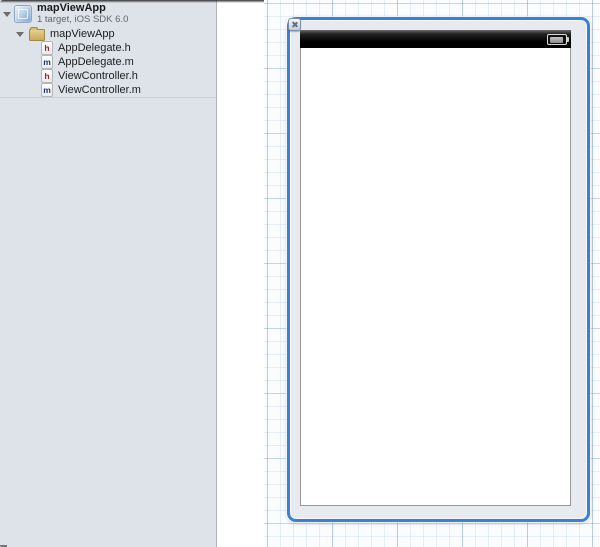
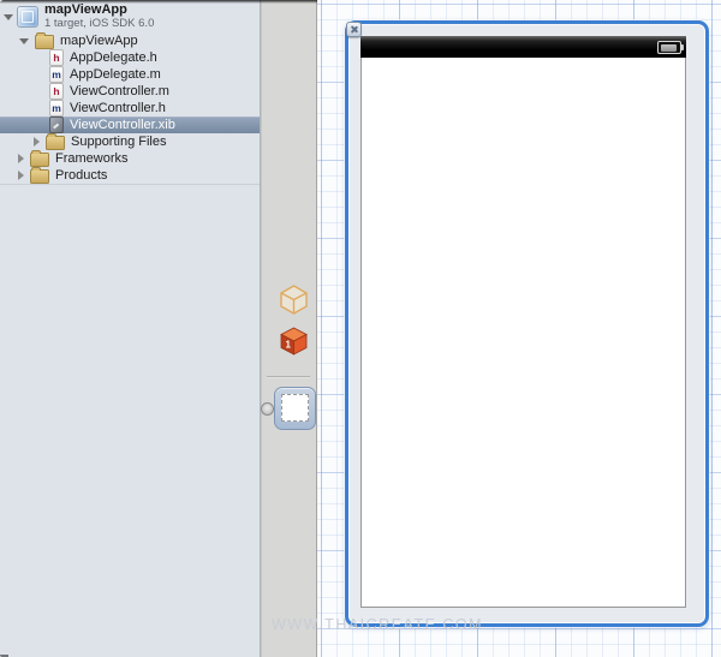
  mapViewApp
  1 target, iOS SDK 6.0
  mapViewApp
  h
  AppDelegate.h
  m
  AppDelegate.m
  h
- ViewController.h
+ ViewController.m
  m
- ViewController.m
+ ViewController.h
+ ViewController.xib
+ Supporting Files
+ Frameworks
+ Products
+ 1
+ WWW.THAICREATE.COM
